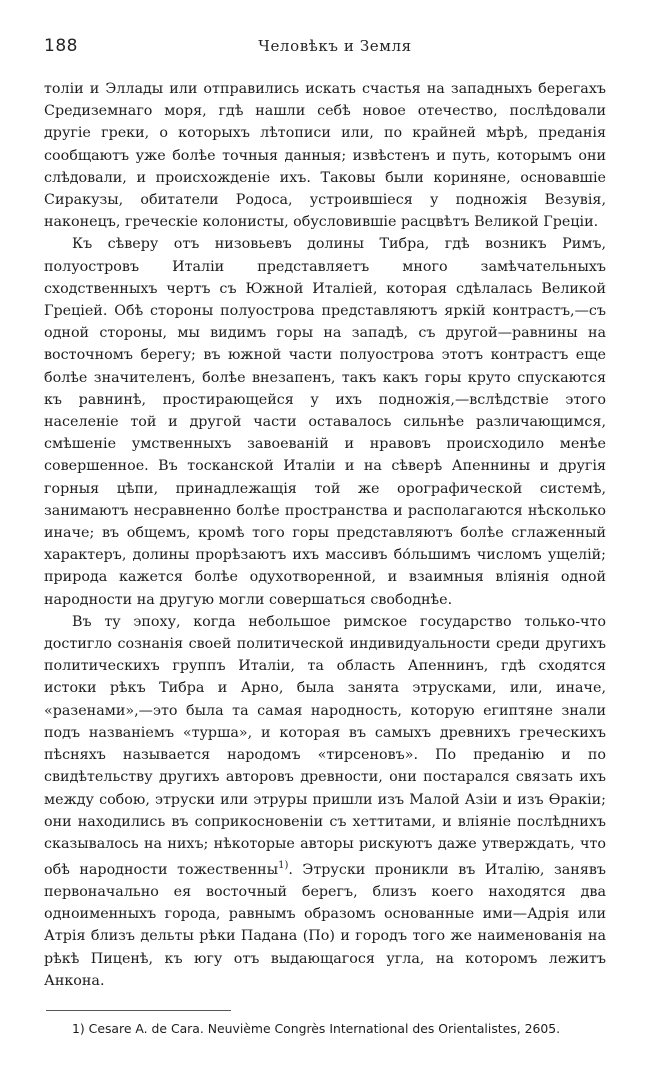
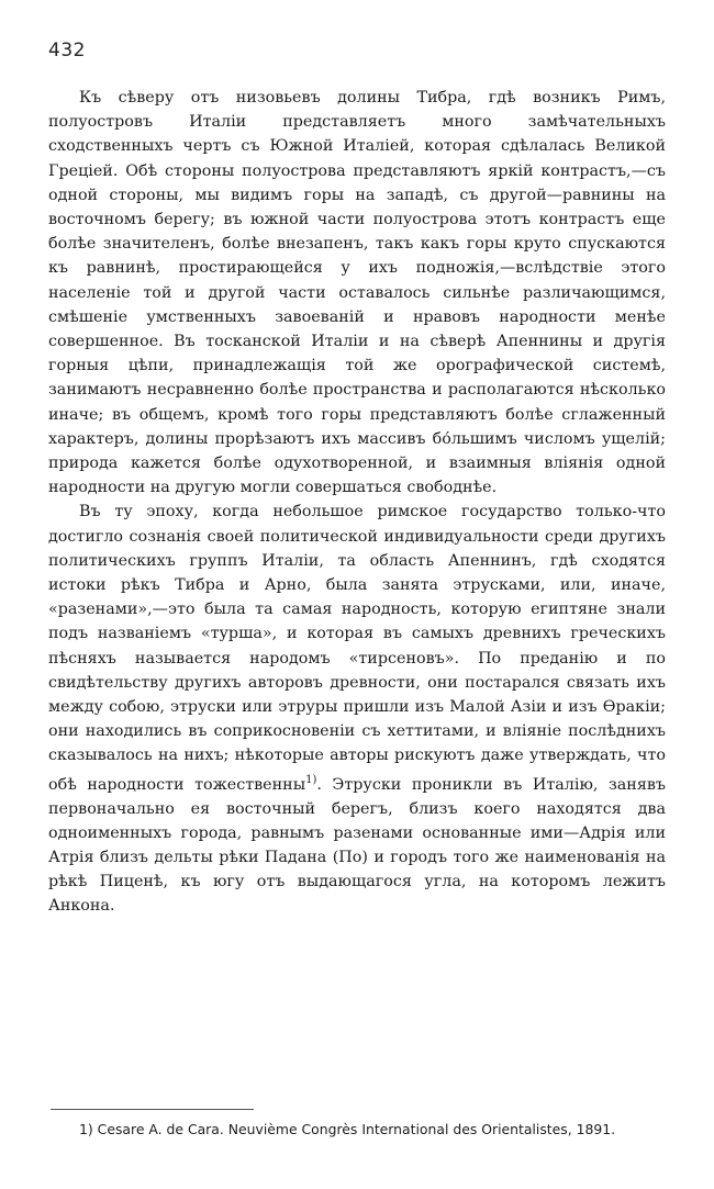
- 188
+ 432
- Человѣкъ и Земля
- толіи и Эллады или отправились искать счастья на западныхъ берегахъ Средиземнаго моря, гдѣ нашли себѣ новое отечество, послѣдовали другіе греки, о которыхъ лѣтописи или, по крайней мѣрѣ, преданія сообщаютъ уже болѣе точныя данныя; извѣстенъ и путь, которымъ они слѣдовали, и происхожденіе ихъ. Таковы были кориняне, основавшіе Сиракузы, обитатели Родоса, устроившіеся у подножія Везувія, наконецъ, греческіе колонисты, обусловившіе расцвѣтъ Великой Греціи.
- Къ сѣверу отъ низовьевъ долины Тибра, гдѣ возникъ Римъ, полуостровъ Италіи представляетъ много замѣчательныхъ сходственныхъ чертъ съ Южной Италіей, которая сдѣлалась Великой Греціей. Обѣ стороны полуострова представляютъ яркій контрастъ,—съ одной стороны, мы видимъ горы на западѣ, съ другой—равнины на восточномъ берегу; въ южной части полуострова этотъ контрастъ еще болѣе значителенъ, болѣе внезапенъ, такъ какъ горы круто спускаются къ равнинѣ, простирающейся у ихъ подножія,—вслѣдствіе этого населеніе той и другой части оставалось сильнѣе различающимся, смѣшеніе умственныхъ завоеваній и нравовъ происходило менѣе совершенное. Въ тосканской Италіи и на сѣверѣ Апеннины и другія горныя цѣпи, принадлежащія той же орографической системѣ, занимаютъ несравненно болѣе пространства и располагаются нѣсколько иначе; въ общемъ, кромѣ того горы представляютъ болѣе сглаженный характеръ, долины прорѣзаютъ ихъ массивъ бо́льшимъ числомъ ущелій; природа кажется болѣе одухотворенной, и взаимныя вліянія одной народности на другую могли совершаться свободнѣе.
+ Къ сѣверу отъ низовьевъ долины Тибра, гдѣ возникъ Римъ, полуостровъ Италіи представляетъ много замѣчательныхъ сходственныхъ чертъ съ Южной Италіей, которая сдѣлалась Великой Греціей. Обѣ стороны полуострова представляютъ яркій контрастъ,—съ одной стороны, мы видимъ горы на западѣ, съ другой—равнины на восточномъ берегу; въ южной части полуострова этотъ контрастъ еще болѣе значителенъ, болѣе внезапенъ, такъ какъ горы круто спускаются къ равнинѣ, простирающейся у ихъ подножія,—вслѣдствіе этого населеніе той и другой части оставалось сильнѣе различающимся, смѣшеніе умственныхъ завоеваній и нравовъ народности менѣе совершенное. Въ тосканской Италіи и на сѣверѣ Апеннины и другія горныя цѣпи, принадлежащія той же орографической системѣ, занимаютъ несравненно болѣе пространства и располагаются нѣсколько иначе; въ общемъ, кромѣ того горы представляютъ болѣе сглаженный характеръ, долины прорѣзаютъ ихъ массивъ бо́льшимъ числомъ ущелій; природа кажется болѣе одухотворенной, и взаимныя вліянія одной народности на другую могли совершаться свободнѣе.
- Въ ту эпоху, когда небольшое римское государство только-что достигло сознанія своей политической индивидуальности среди другихъ политическихъ группъ Италіи, та область Апеннинъ, гдѣ сходятся истоки рѣкъ Тибра и Арно, была занята этрусками, или, иначе, «разенами»,—это была та самая народность, которую египтяне знали подъ названіемъ «турша», и которая въ самыхъ древнихъ греческихъ пѣсняхъ называется народомъ «тирсеновъ». По преданію и по свидѣтельству другихъ авторовъ древности, они постарался связать ихъ между собою, этруски или этруры пришли изъ Малой Азіи и изъ Ѳракіи; они находились въ соприкосновеніи съ хеттитами, и вліяніе послѣднихъ сказывалось на нихъ; нѣкоторые авторы рискуютъ даже утверждать, что обѣ народности тожественны1). Этруски проникли въ Италію, занявъ первоначально ея восточный берегъ, близъ коего находятся два одноименныхъ города, равнымъ образомъ основанные ими—Адрія или Атрія близъ дельты рѣки Падана (По) и городъ того же наименованія на рѣкѣ Пиценѣ, къ югу отъ выдающагося угла, на которомъ лежитъ Анкона.
+ Въ ту эпоху, когда небольшое римское государство только-что достигло сознанія своей политической индивидуальности среди другихъ политическихъ группъ Италіи, та область Апеннинъ, гдѣ сходятся истоки рѣкъ Тибра и Арно, была занята этрусками, или, иначе, «разенами»,—это была та самая народность, которую египтяне знали подъ названіемъ «турша», и которая въ самыхъ древнихъ греческихъ пѣсняхъ называется народомъ «тирсеновъ». По преданію и по свидѣтельству другихъ авторовъ древности, они постарался связать ихъ между собою, этруски или этруры пришли изъ Малой Азіи и изъ Ѳракіи; они находились въ соприкосновеніи съ хеттитами, и вліяніе послѣднихъ сказывалось на нихъ; нѣкоторые авторы рискуютъ даже утверждать, что обѣ народности тожественны1). Этруски проникли въ Италію, занявъ первоначально ея восточный берегъ, близъ коего находятся два одноименныхъ города, равнымъ разенами основанные ими—Адрія или Атрія близъ дельты рѣки Падана (По) и городъ того же наименованія на рѣкѣ Пиценѣ, къ югу отъ выдающагося угла, на которомъ лежитъ Анкона.
- 1) Cesare A. de Cara. Neuvième Congrès International des Orientalistes, 2605.
+ 1) Cesare A. de Cara. Neuvième Congrès International des Orientalistes, 1891.
